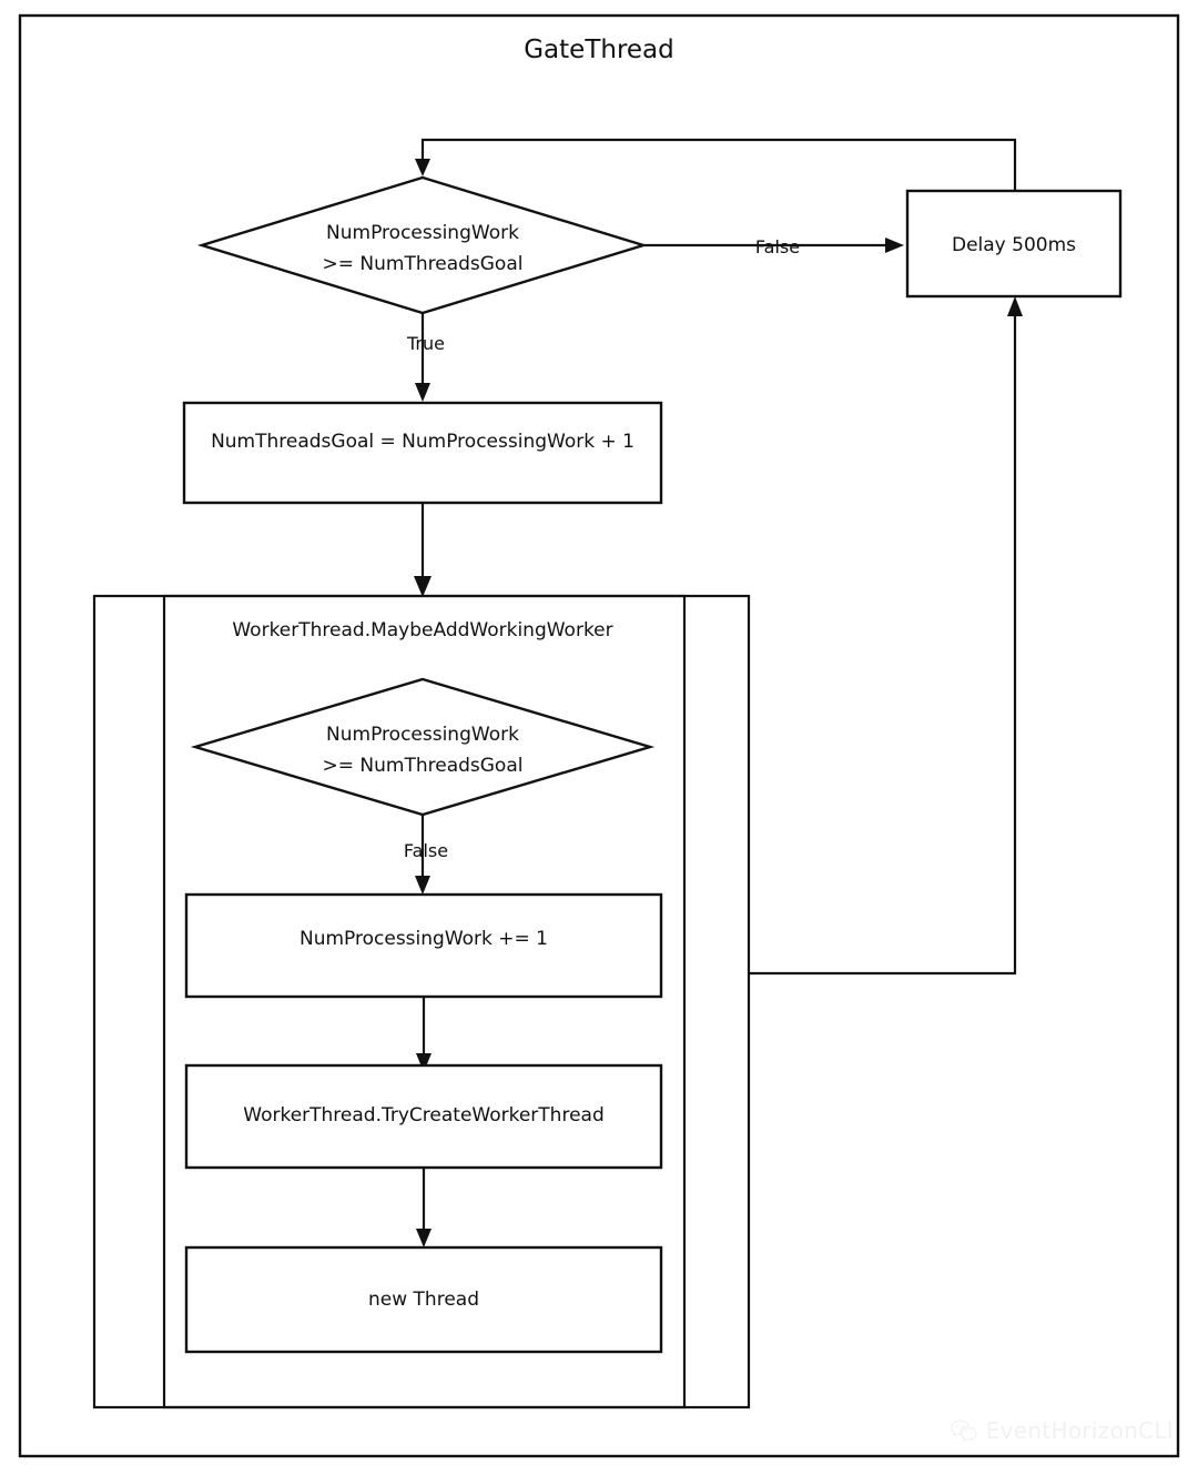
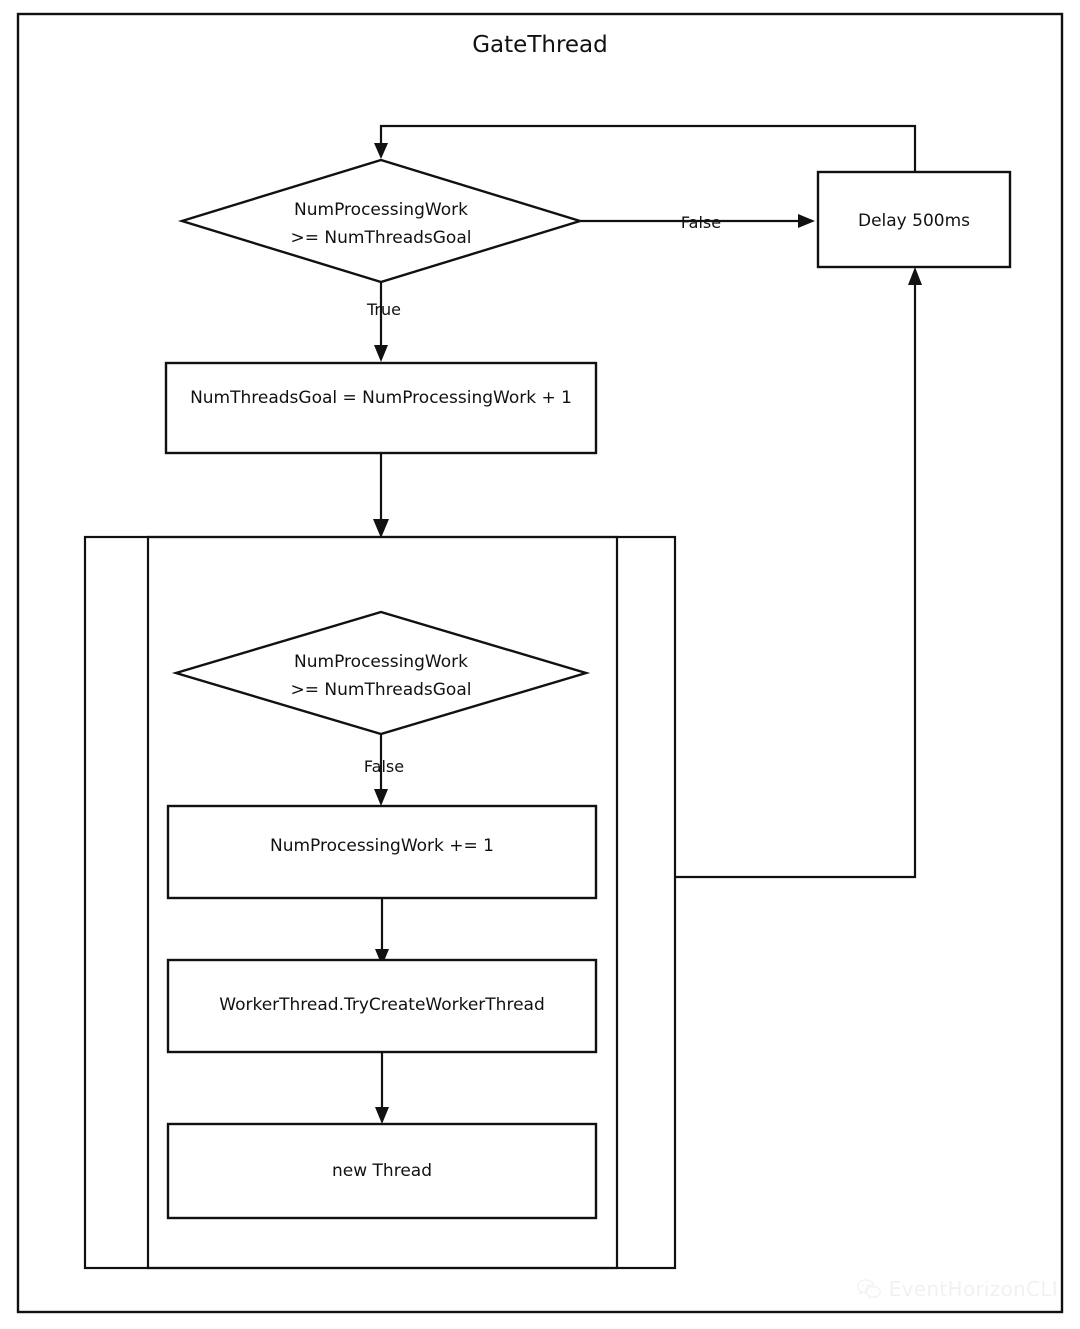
  GateThread
  NumProcessingWork
  >= NumThreadsGoal
  False
  Delay 500ms
  True
  NumThreadsGoal = NumProcessingWork + 1
- WorkerThread.MaybeAddWorkingWorker
  NumProcessingWork
  >= NumThreadsGoal
  False
  NumProcessingWork += 1
  WorkerThread.TryCreateWorkerThread
  new Thread
